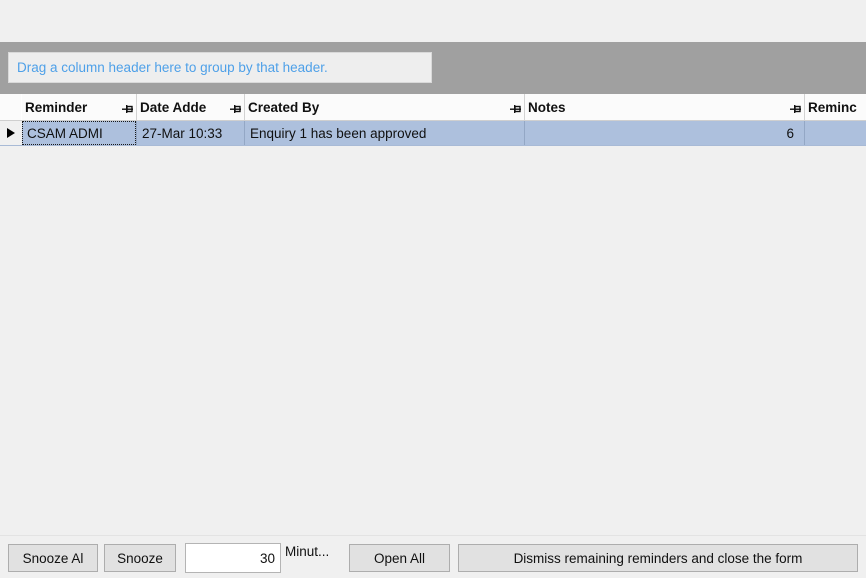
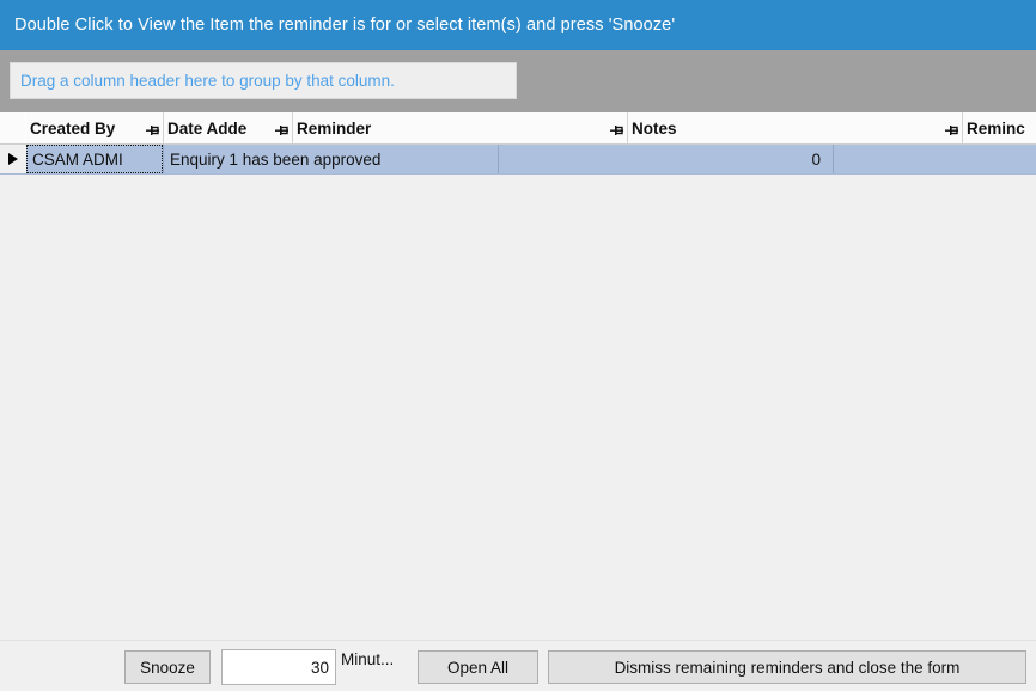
+ Double Click to View the Item the reminder is for or select item(s) and press 'Snooze'
- Drag a column header here to group by that header.
+ Drag a column header here to group by that column.
- Reminder
+ Created By
  Date Adde
- Created By
+ Reminder
  Notes
  Reminc
  CSAM ADMI
- 27-Mar 10:33
  Enquiry 1 has been approved
- 6
+ 0
- Snooze Al
  Snooze
  30
  Minut...
  Open All
  Dismiss remaining reminders and close the form
